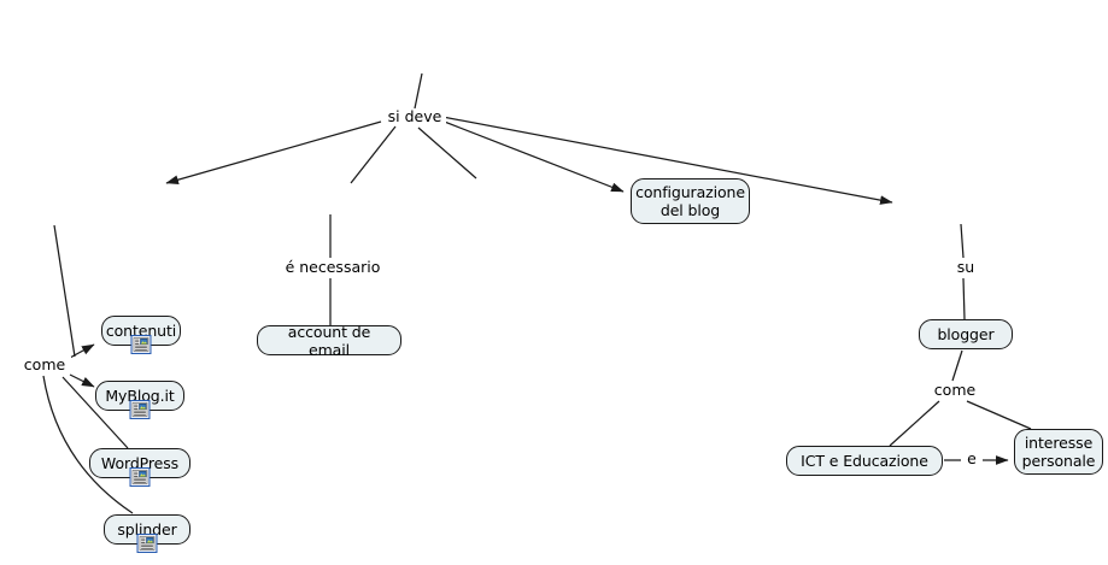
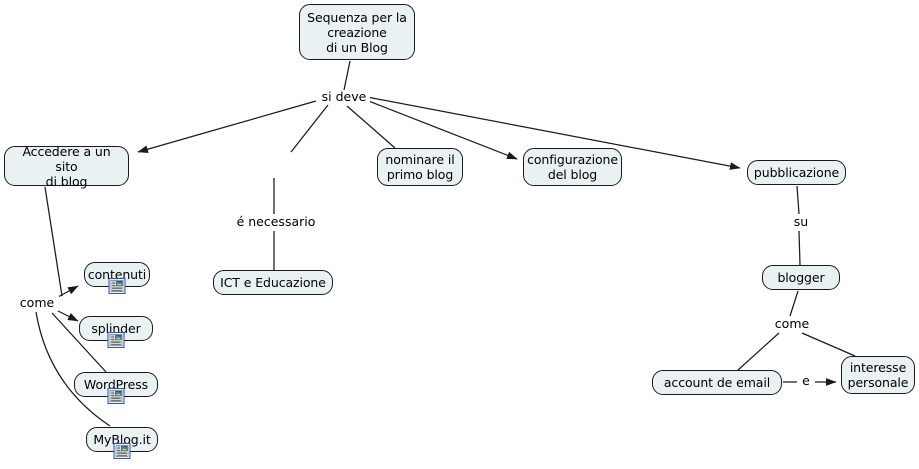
+ Sequenza per la
+ creazione
+ di un Blog
+ Accedere a un sito
+ di blog
+ nominare il
+ primo blog
  configurazione
  del blog
+ pubblicazione
- account de email
+ ICT e Educazione
  blogger
- ICT e Educazione
+ account de email
  interesse
  personale
  contenuti
- MyBlog.it
+ splinder
  WordPress
- splinder
+ MyBlog.it
  si deve
  é necessario
  come
  su
  come
  e
